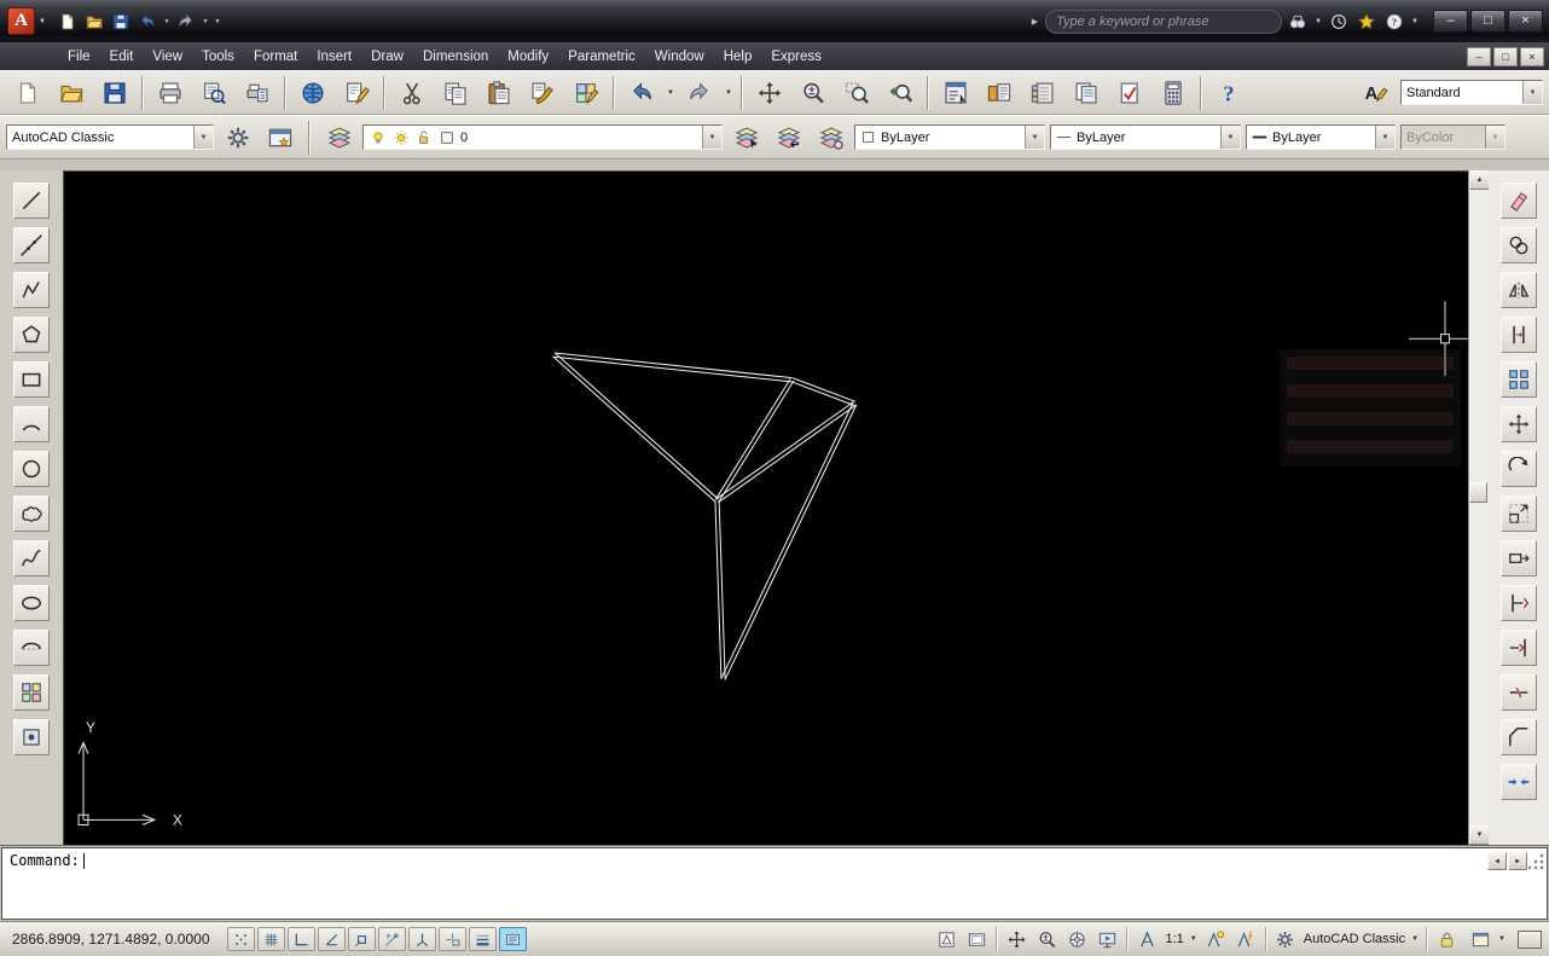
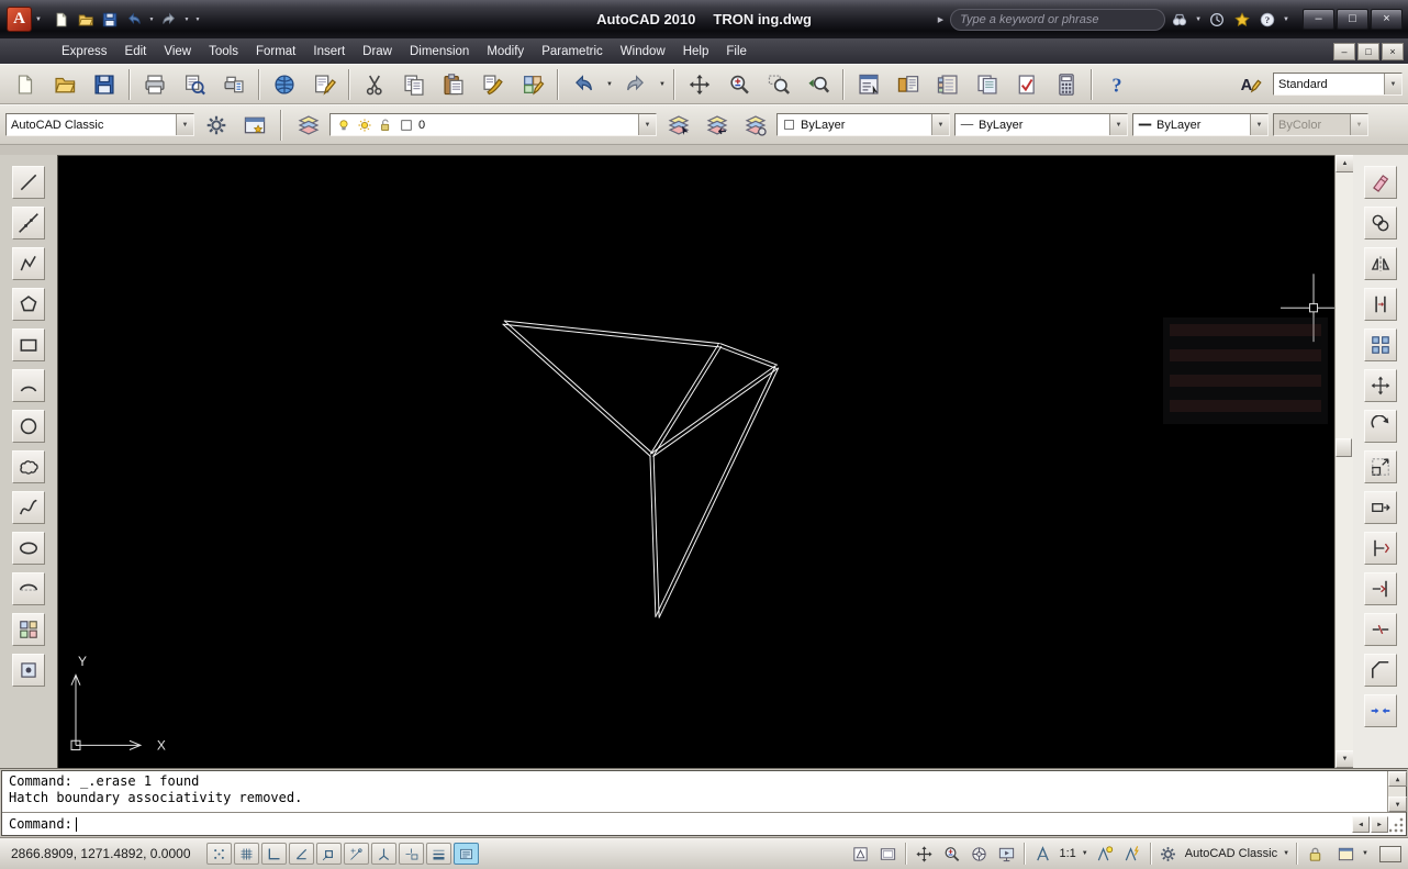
  A
+ AutoCAD 2010
+ TRON ing.dwg
  Type a keyword or phrase
  ?
  –
  □
  ×
- File
+ Express
  Edit
  View
  Tools
  Format
  Insert
  Draw
  Dimension
  Modify
  Parametric
  Window
  Help
- Express
+ File
  –
  □
  ×
  ?
  A
  Standard
  AutoCAD Classic
  0
  ByLayer
  ByLayer
  ByLayer
  ByColor
  Y
  X
+ Command: _.erase 1 found
+ Hatch boundary associativity removed.
  Command:
  2866.8909, 1271.4892, 0.0000
  1:1
  AutoCAD Classic
